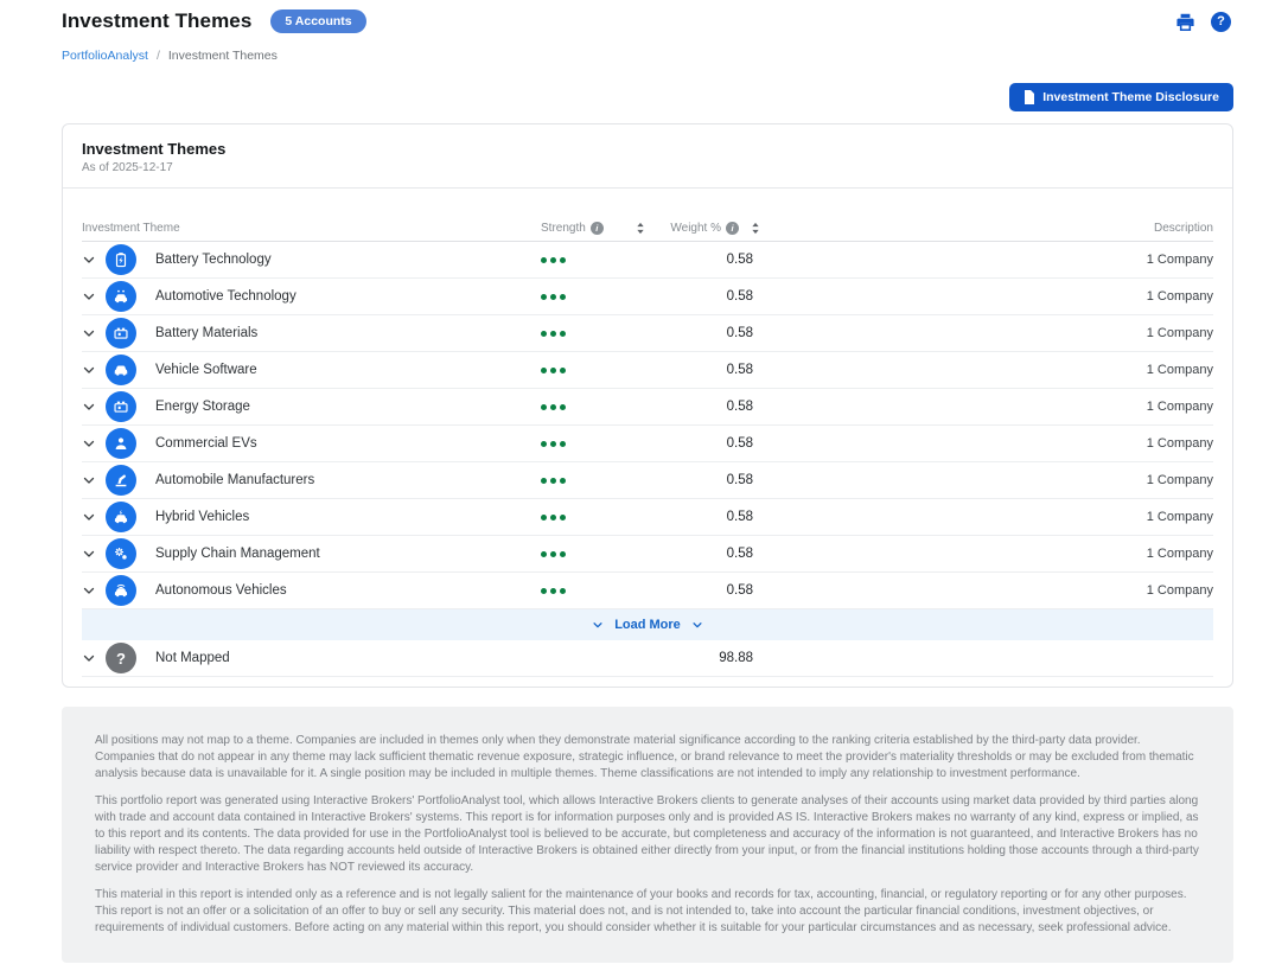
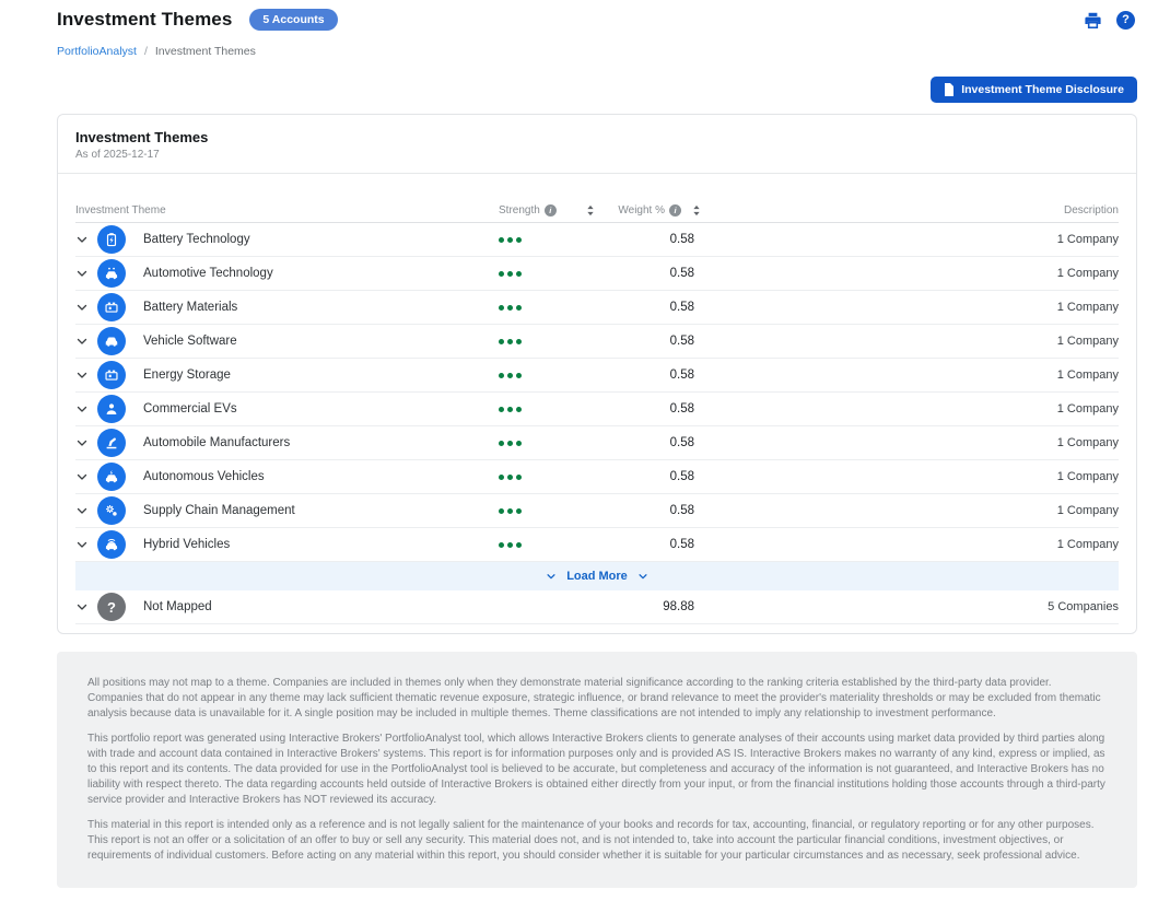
  Investment Themes
  5 Accounts
  ?
  PortfolioAnalyst
  /
  Investment Themes
  Investment Theme Disclosure
  Investment Themes
  As of 2025-12-17
  Investment Theme
  Strength
  i
  Weight %
  i
  Description
  Battery Technology
  0.58
  1 Company
  Automotive Technology
  0.58
  1 Company
  Battery Materials
  0.58
  1 Company
  Vehicle Software
  0.58
  1 Company
  Energy Storage
  0.58
  1 Company
  Commercial EVs
  0.58
  1 Company
  Automobile Manufacturers
  0.58
  1 Company
- Hybrid Vehicles
+ Autonomous Vehicles
  0.58
  1 Company
  Supply Chain Management
  0.58
  1 Company
- Autonomous Vehicles
+ Hybrid Vehicles
  0.58
  1 Company
  Load More
  ?
  Not Mapped
  98.88
+ 5 Companies
  All positions may not map to a theme. Companies are included in themes only when they demonstrate material significance according to the ranking criteria established by the third-party data provider. Companies that do not appear in any theme may lack sufficient thematic revenue exposure, strategic influence, or brand relevance to meet the provider's materiality thresholds or may be excluded from thematic analysis because data is unavailable for it. A single position may be included in multiple themes. Theme classifications are not intended to imply any relationship to investment performance.
  This portfolio report was generated using Interactive Brokers' PortfolioAnalyst tool, which allows Interactive Brokers clients to generate analyses of their accounts using market data provided by third parties along with trade and account data contained in Interactive Brokers' systems. This report is for information purposes only and is provided AS IS. Interactive Brokers makes no warranty of any kind, express or implied, as to this report and its contents. The data provided for use in the PortfolioAnalyst tool is believed to be accurate, but completeness and accuracy of the information is not guaranteed, and Interactive Brokers has no liability with respect thereto. The data regarding accounts held outside of Interactive Brokers is obtained either directly from your input, or from the financial institutions holding those accounts through a third-party service provider and Interactive Brokers has NOT reviewed its accuracy.
  This material in this report is intended only as a reference and is not legally salient for the maintenance of your books and records for tax, accounting, financial, or regulatory reporting or for any other purposes. This report is not an offer or a solicitation of an offer to buy or sell any security. This material does not, and is not intended to, take into account the particular financial conditions, investment objectives, or requirements of individual customers. Before acting on any material within this report, you should consider whether it is suitable for your particular circumstances and as necessary, seek professional advice.
